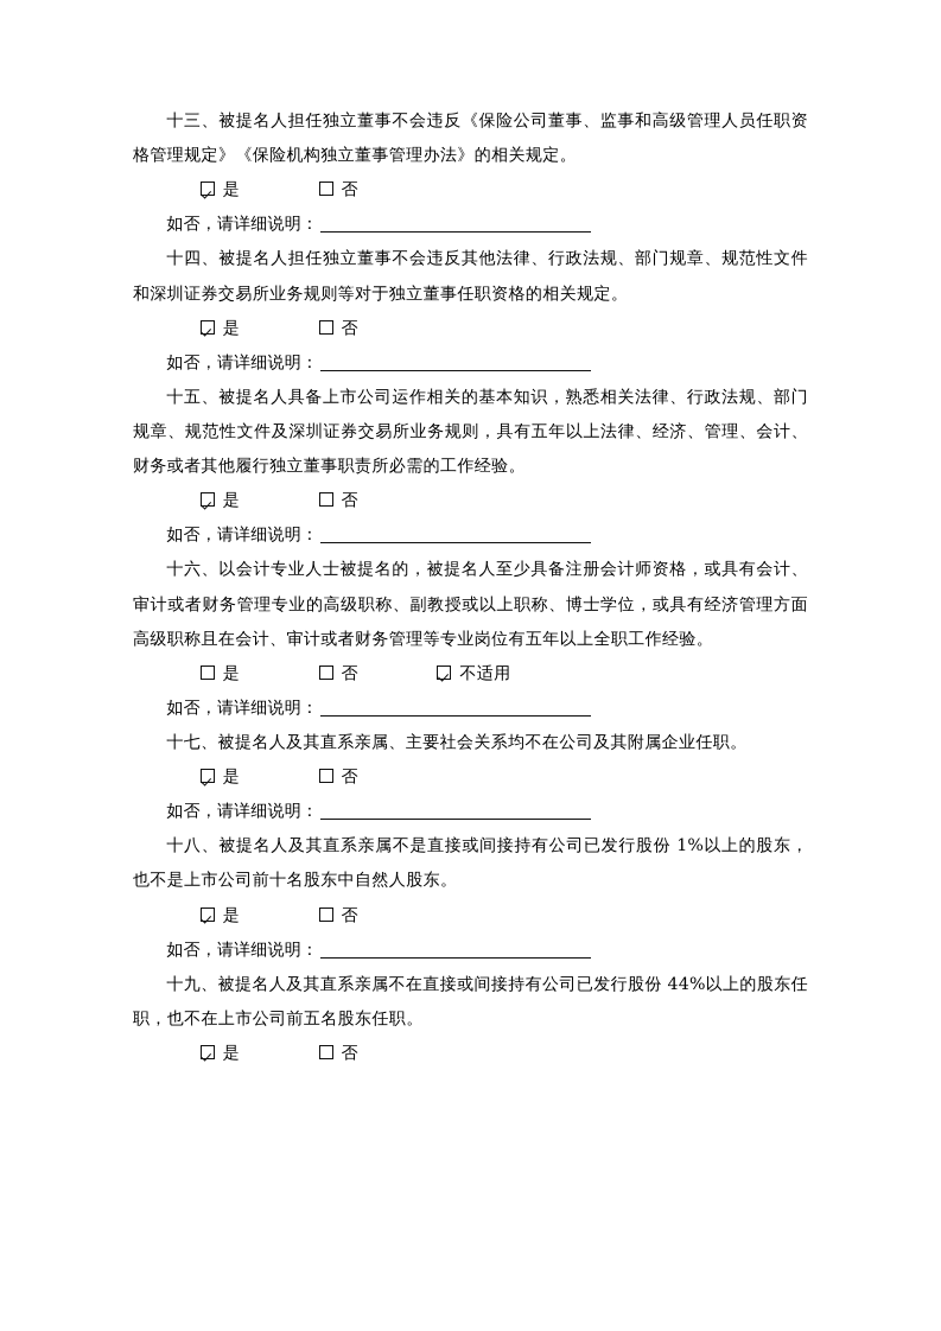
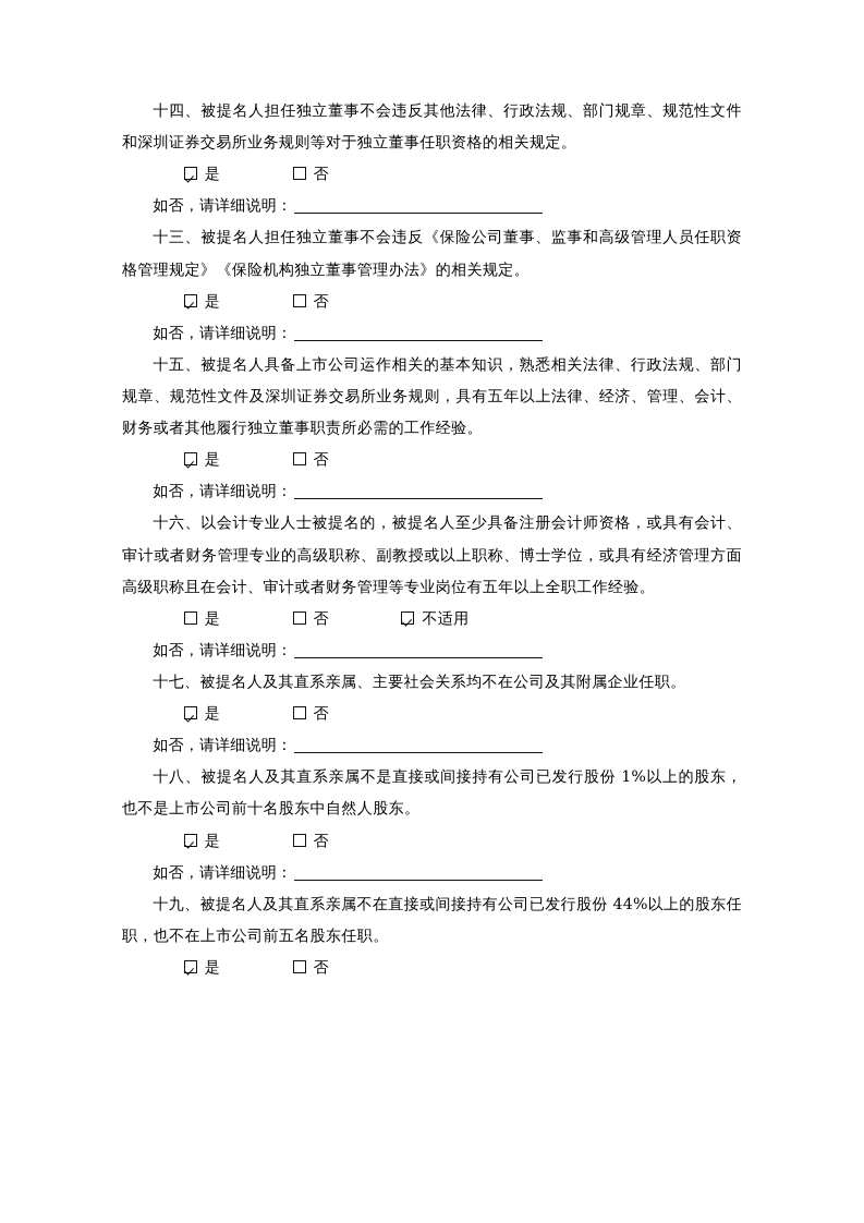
- 十三、被提名人担任独立董事不会违反《保险公司董事、监事和高级管理人员任职资格管理规定》《保险机构独立董事管理办法》的相关规定。
+ 十四、被提名人担任独立董事不会违反其他法律、行政法规、部门规章、规范性文件和深圳证券交易所业务规则等对于独立董事任职资格的相关规定。
  是 否
  如否，请详细说明：
- 十四、被提名人担任独立董事不会违反其他法律、行政法规、部门规章、规范性文件和深圳证券交易所业务规则等对于独立董事任职资格的相关规定。
+ 十三、被提名人担任独立董事不会违反《保险公司董事、监事和高级管理人员任职资格管理规定》《保险机构独立董事管理办法》的相关规定。
  是 否
  如否，请详细说明：
  十五、被提名人具备上市公司运作相关的基本知识，熟悉相关法律、行政法规、部门规章、规范性文件及深圳证券交易所业务规则，具有五年以上法律、经济、管理、会计、财务或者其他履行独立董事职责所必需的工作经验。
  是 否
  如否，请详细说明：
  十六、以会计专业人士被提名的，被提名人至少具备注册会计师资格，或具有会计、审计或者财务管理专业的高级职称、副教授或以上职称、博士学位，或具有经济管理方面高级职称且在会计、审计或者财务管理等专业岗位有五年以上全职工作经验。
  是 否 不适用
  如否，请详细说明：
  十七、被提名人及其直系亲属、主要社会关系均不在公司及其附属企业任职。
  是 否
  如否，请详细说明：
  十八、被提名人及其直系亲属不是直接或间接持有公司已发行股份 1%以上的股东，也不是上市公司前十名股东中自然人股东。
  是 否
  如否，请详细说明：
  十九、被提名人及其直系亲属不在直接或间接持有公司已发行股份 44%以上的股东任职，也不在上市公司前五名股东任职。
  是 否
